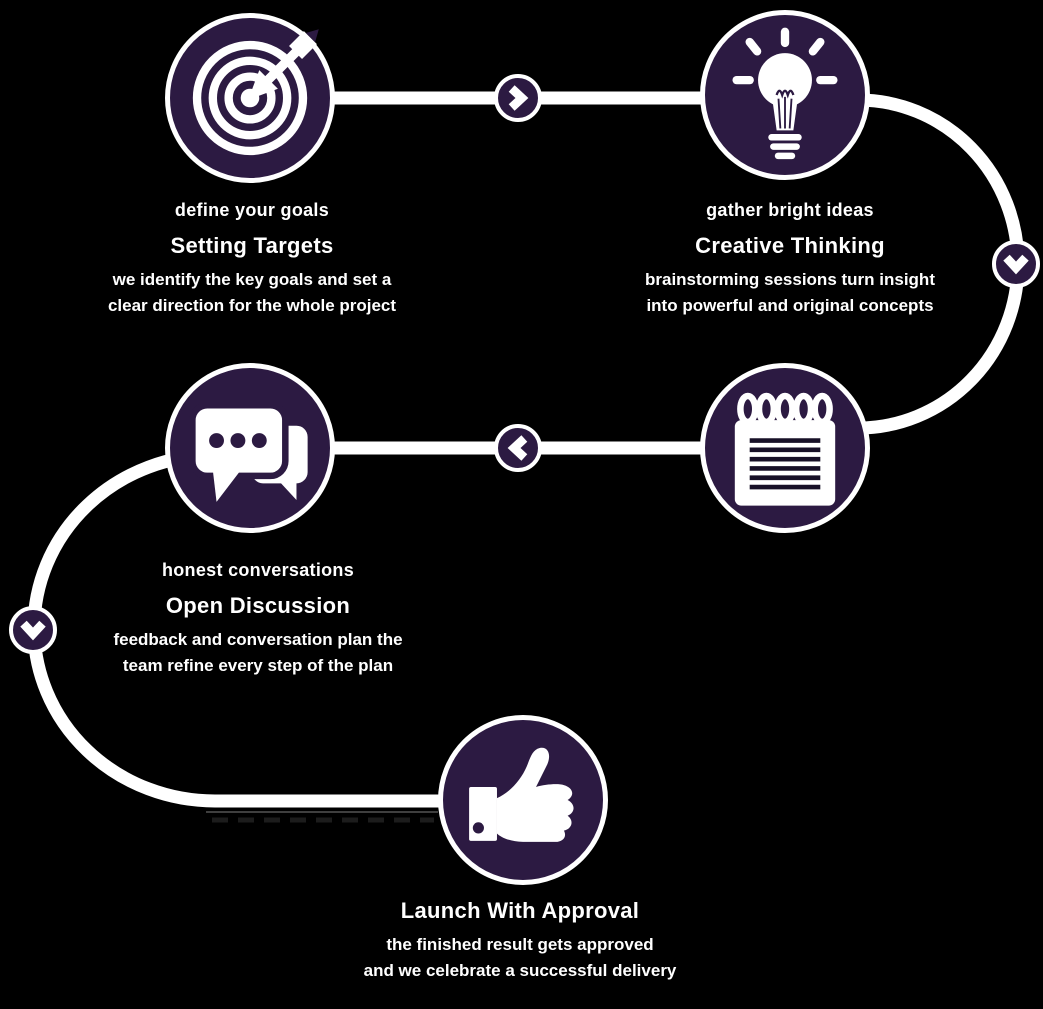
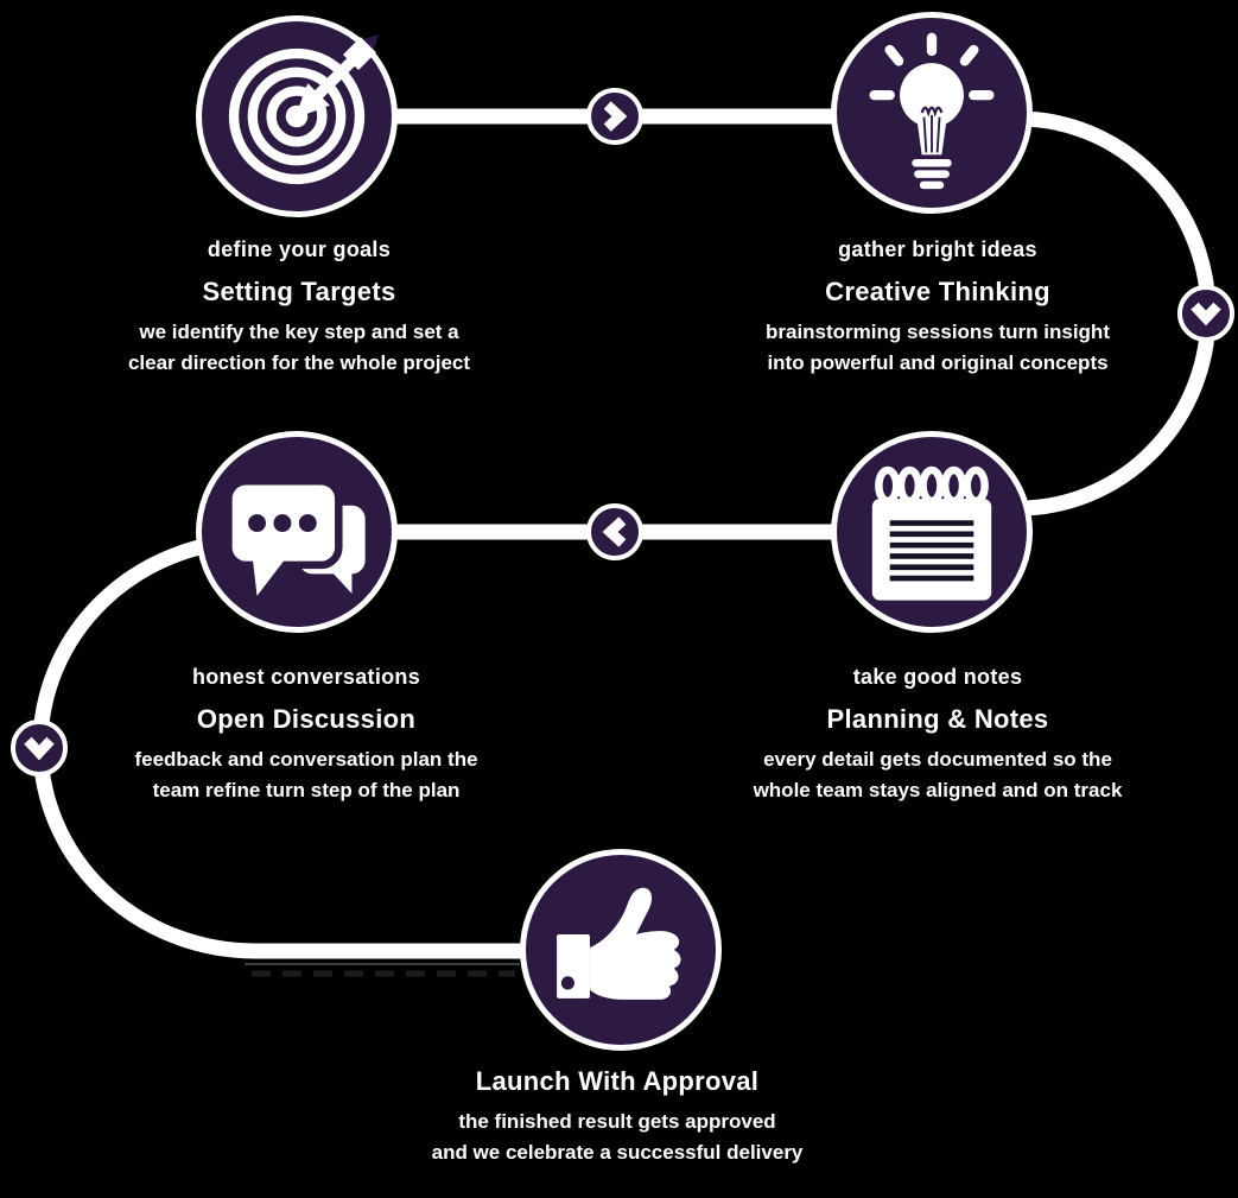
  define your goals
  Setting Targets
- we identify the key goals and set a
+ we identify the key step and set a
  clear direction for the whole project
  gather bright ideas
  Creative Thinking
  brainstorming sessions turn insight
  into powerful and original concepts
  honest conversations
  Open Discussion
  feedback and conversation plan the
- team refine every step of the plan
+ team refine turn step of the plan
+ take good notes
+ Planning & Notes
+ every detail gets documented so the
+ whole team stays aligned and on track
  Launch With Approval
  the finished result gets approved
  and we celebrate a successful delivery
